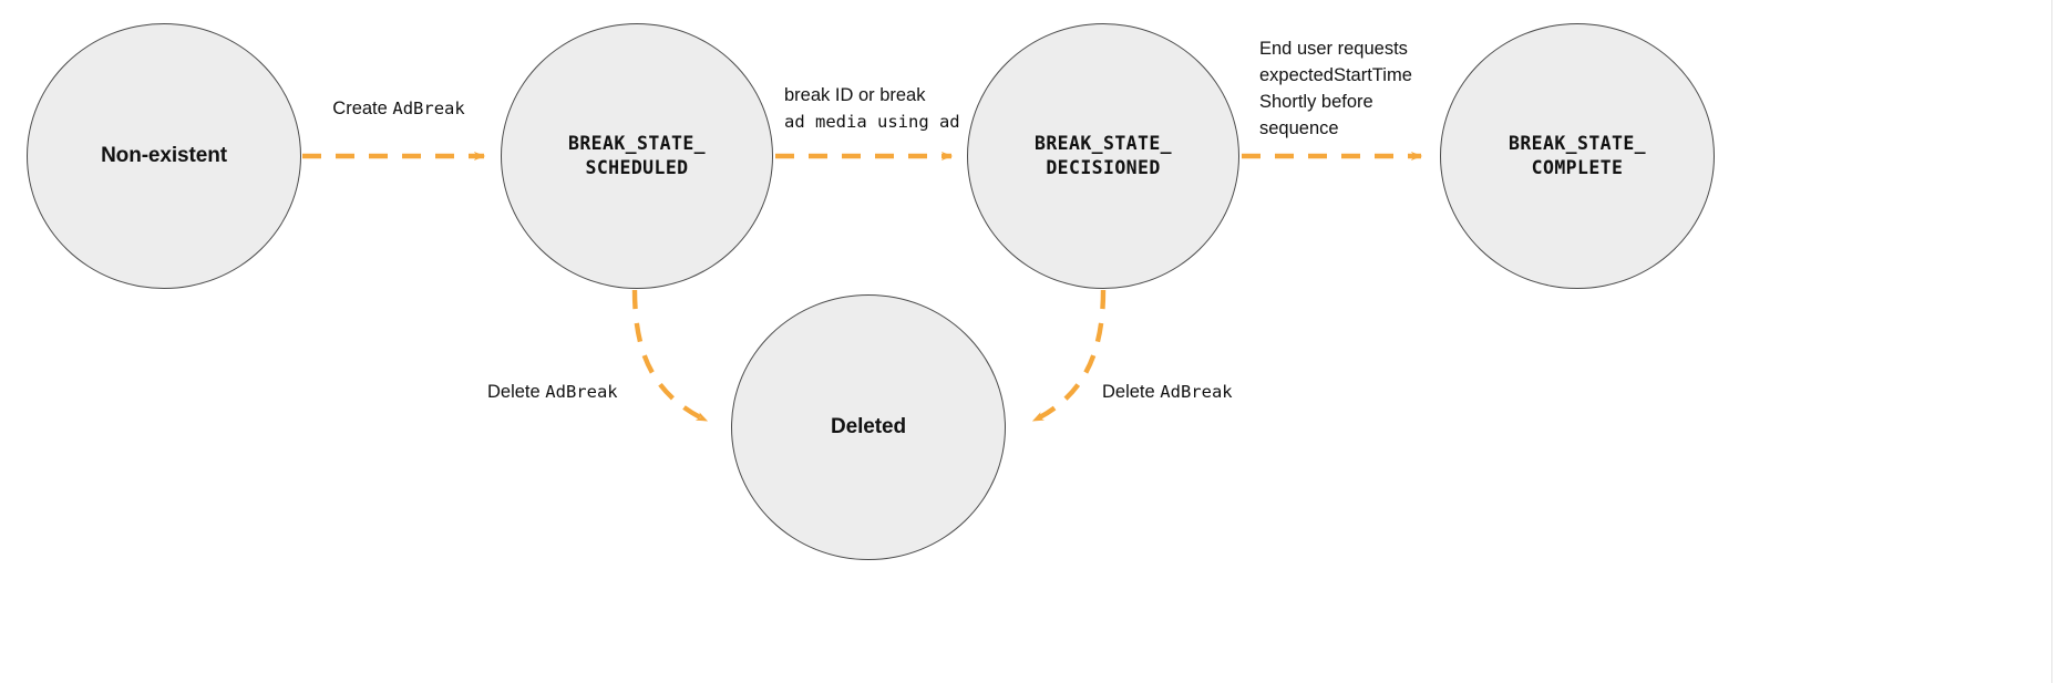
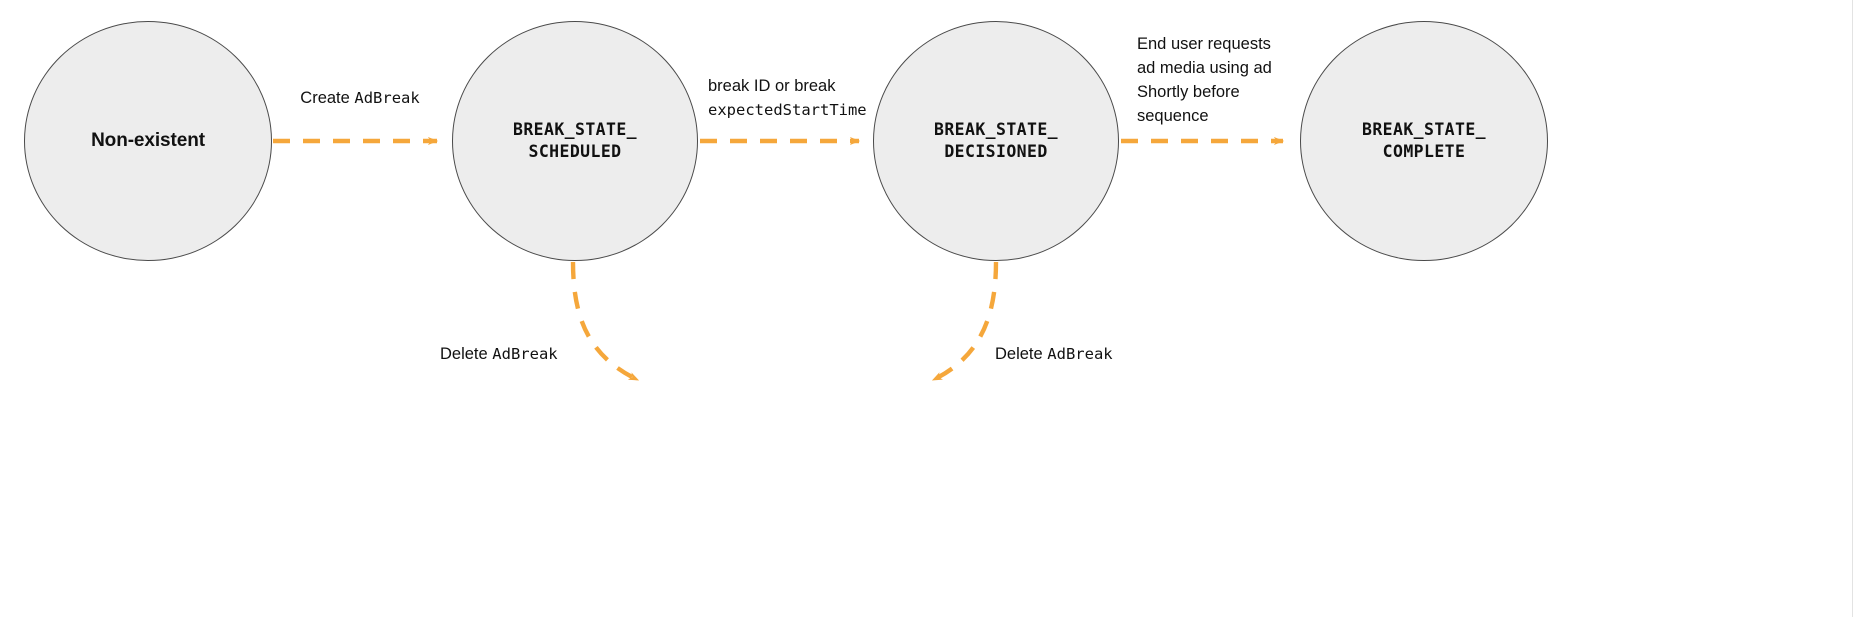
  Non-existent
  BREAK_STATE_
  SCHEDULED
  BREAK_STATE_
  DECISIONED
  BREAK_STATE_
  COMPLETE
- Deleted
  Create AdBreak
  break ID or break
- ad media using ad
+ expectedStartTime
  End user requests
- expectedStartTime
+ ad media using ad
  Shortly before
  sequence
  Delete AdBreak
  Delete AdBreak
